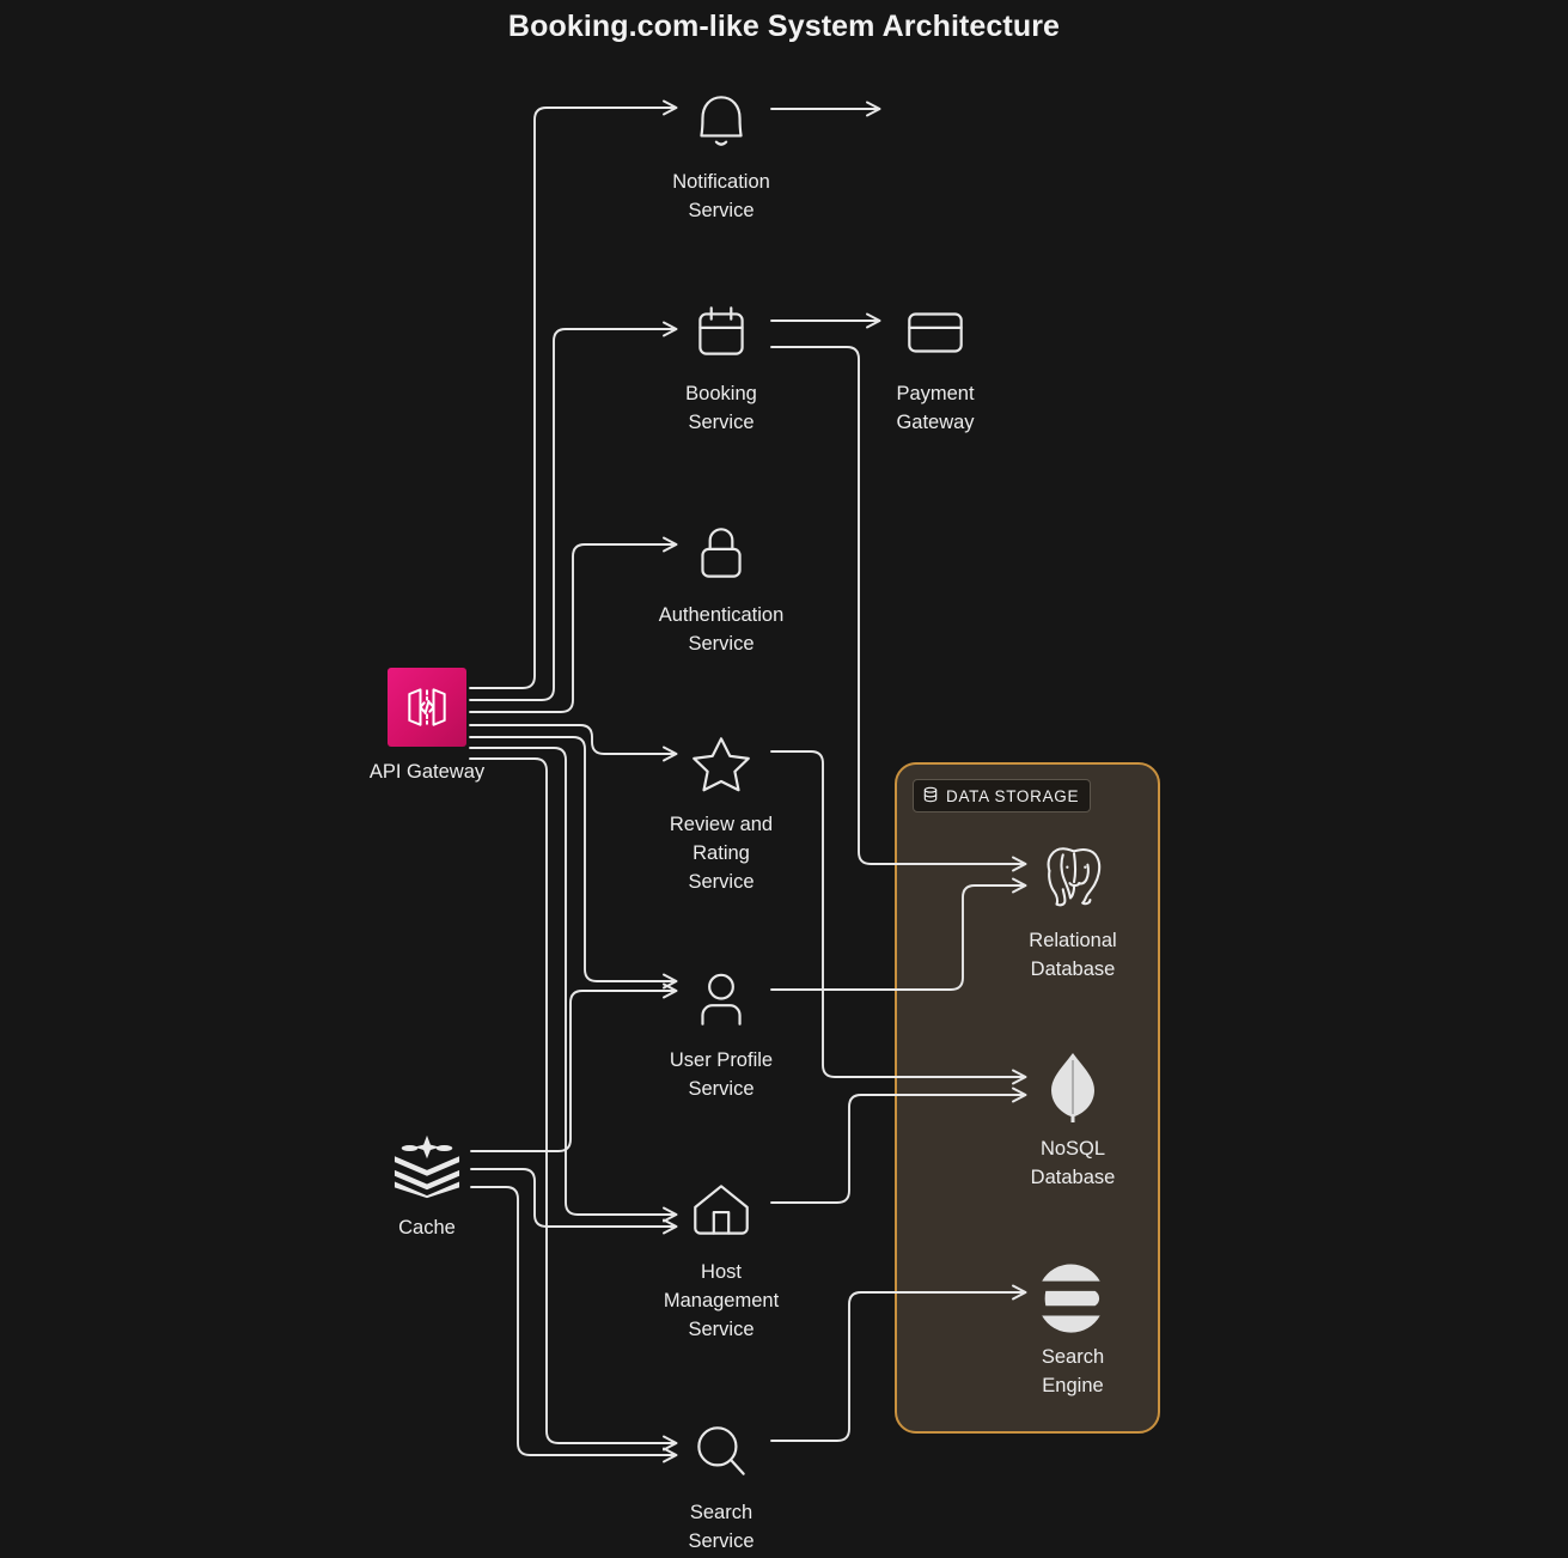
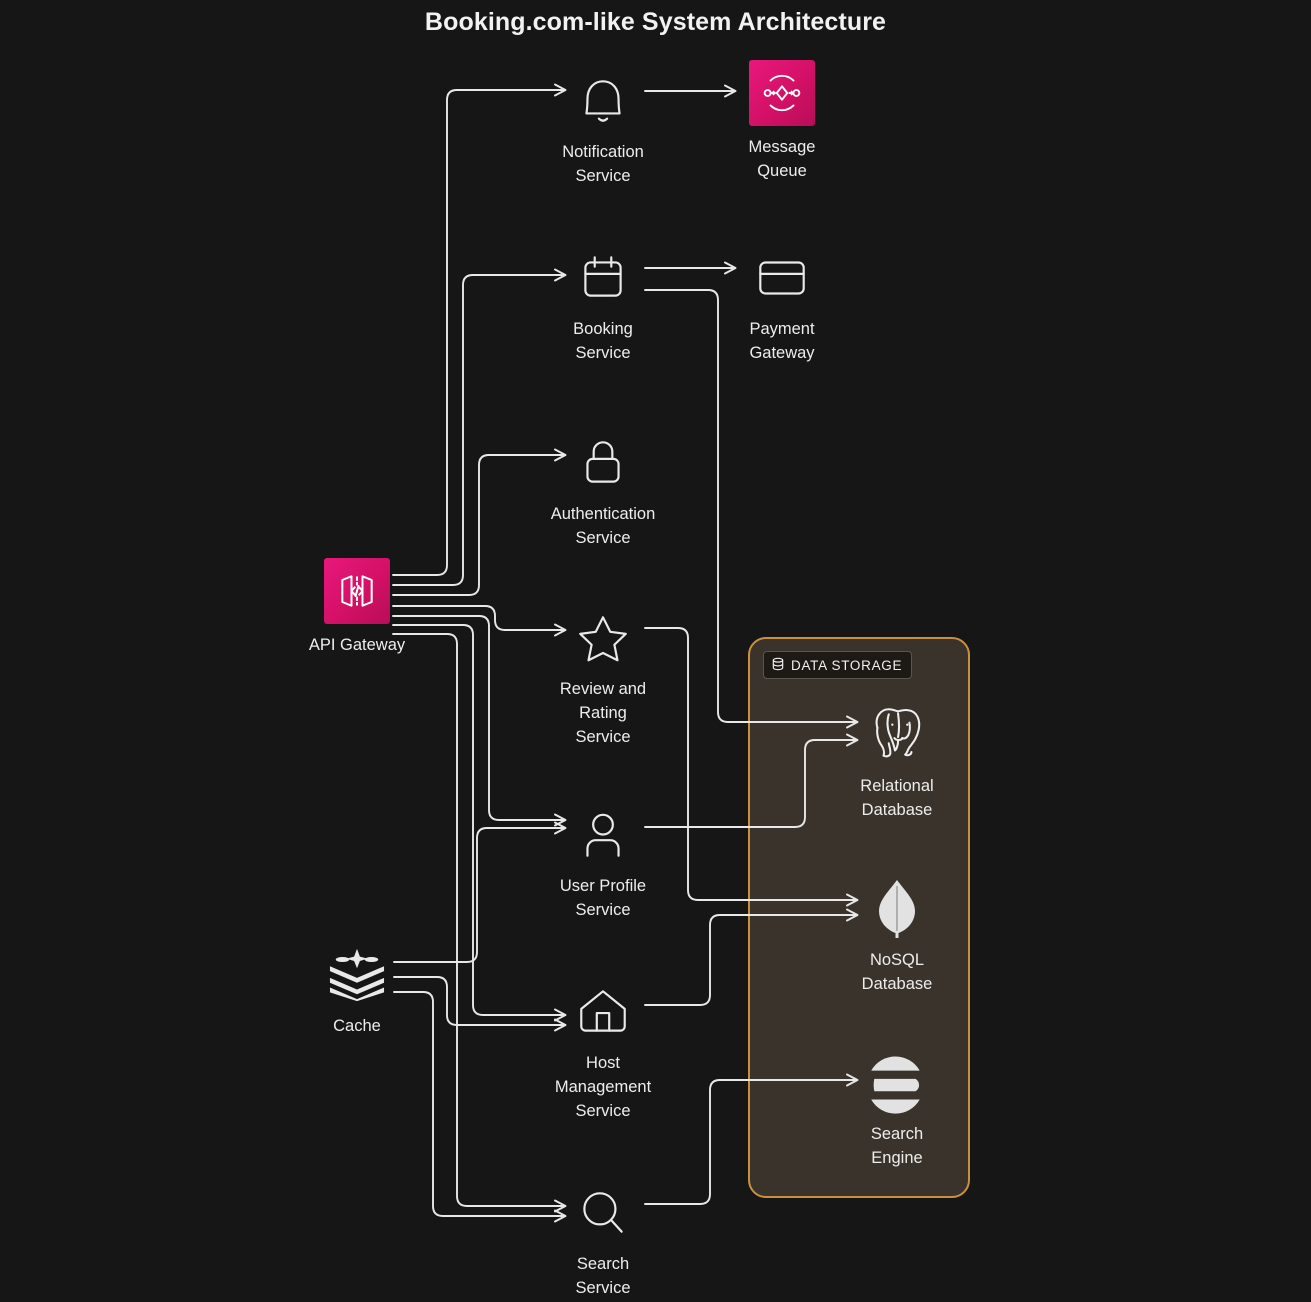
  Booking.com-like System Architecture
  DATA STORAGE
  API Gateway
  Cache
  Notification
  Service
+ Message
+ Queue
  Booking
  Service
  Payment
  Gateway
  Authentication
  Service
  Review and
  Rating
  Service
  User Profile
  Service
  Host
  Management
  Service
  Search
  Service
  Relational
  Database
  NoSQL
  Database
  Search
  Engine
